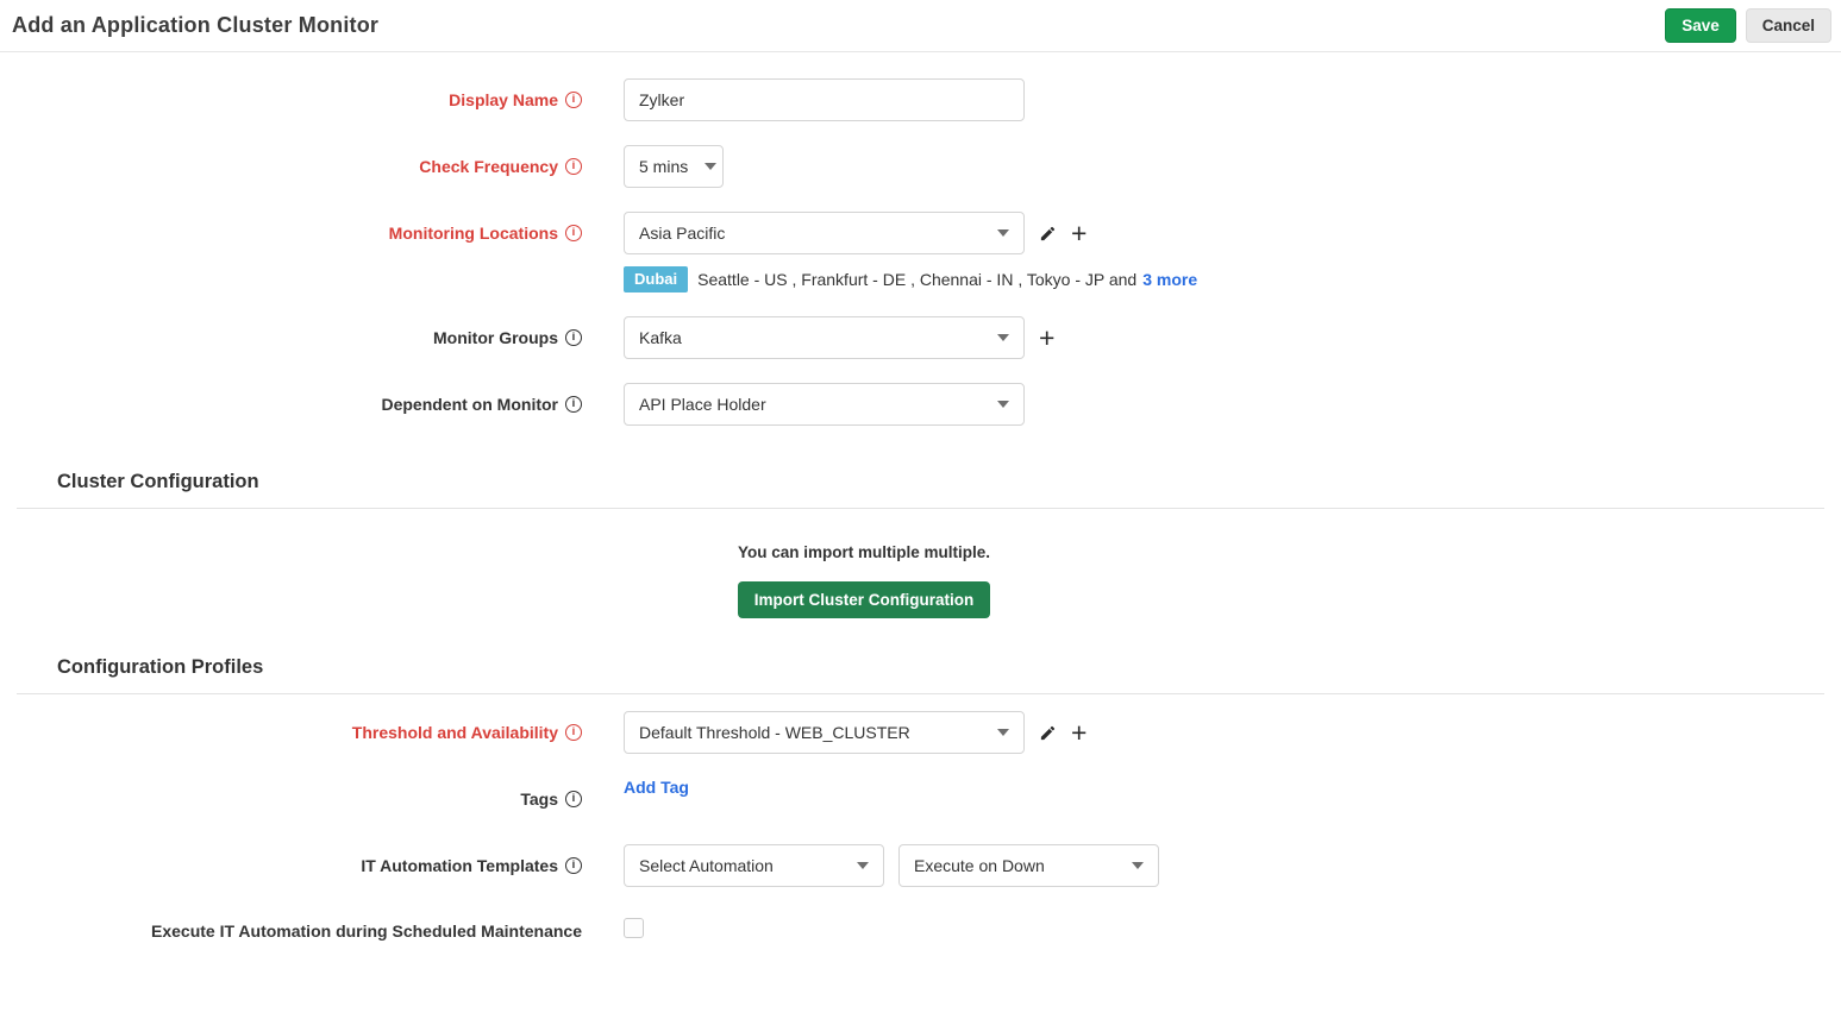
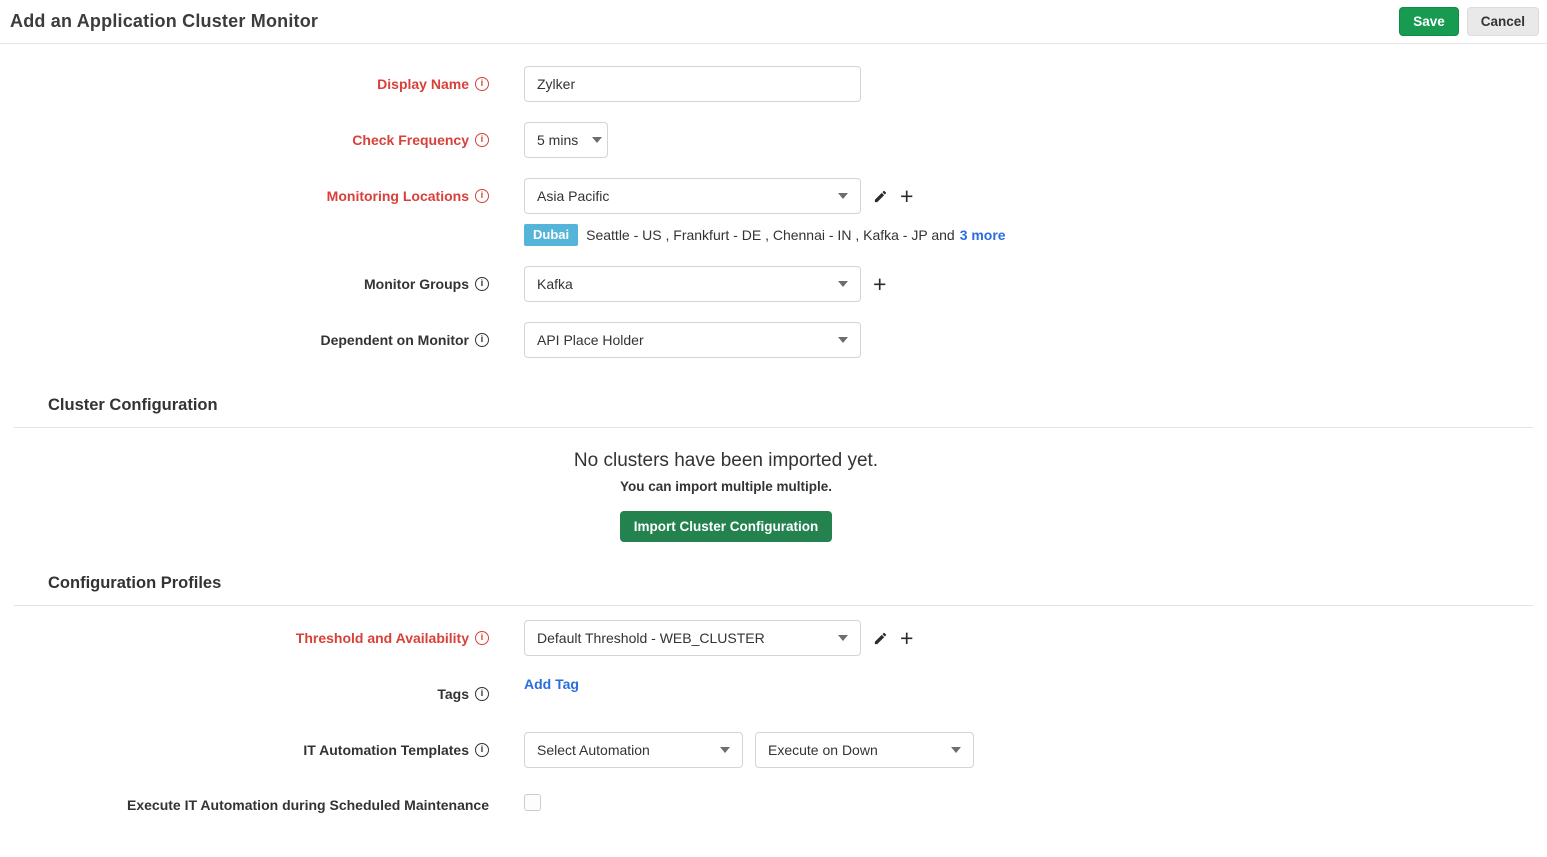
  Add an Application Cluster Monitor
  Save
  Cancel
  Display Name
  i
  Zylker
  Check Frequency
  i
  5 mins
  Monitoring Locations
  i
  Asia Pacific
  +
  Dubai
- Seattle - US , Frankfurt - DE , Chennai - IN , Tokyo - JP and
+ Seattle - US , Frankfurt - DE , Chennai - IN , Kafka - JP and
  3 more
  Monitor Groups
  i
  Kafka
  +
  Dependent on Monitor
  i
  API Place Holder
  Cluster Configuration
+ No clusters have been imported yet.
  You can import multiple multiple.
  Import Cluster Configuration
  Configuration Profiles
  Threshold and Availability
  i
  Default Threshold - WEB_CLUSTER
  +
  Tags
  i
  Add Tag
  IT Automation Templates
  i
  Select Automation
  Execute on Down
  Execute IT Automation during Scheduled Maintenance
